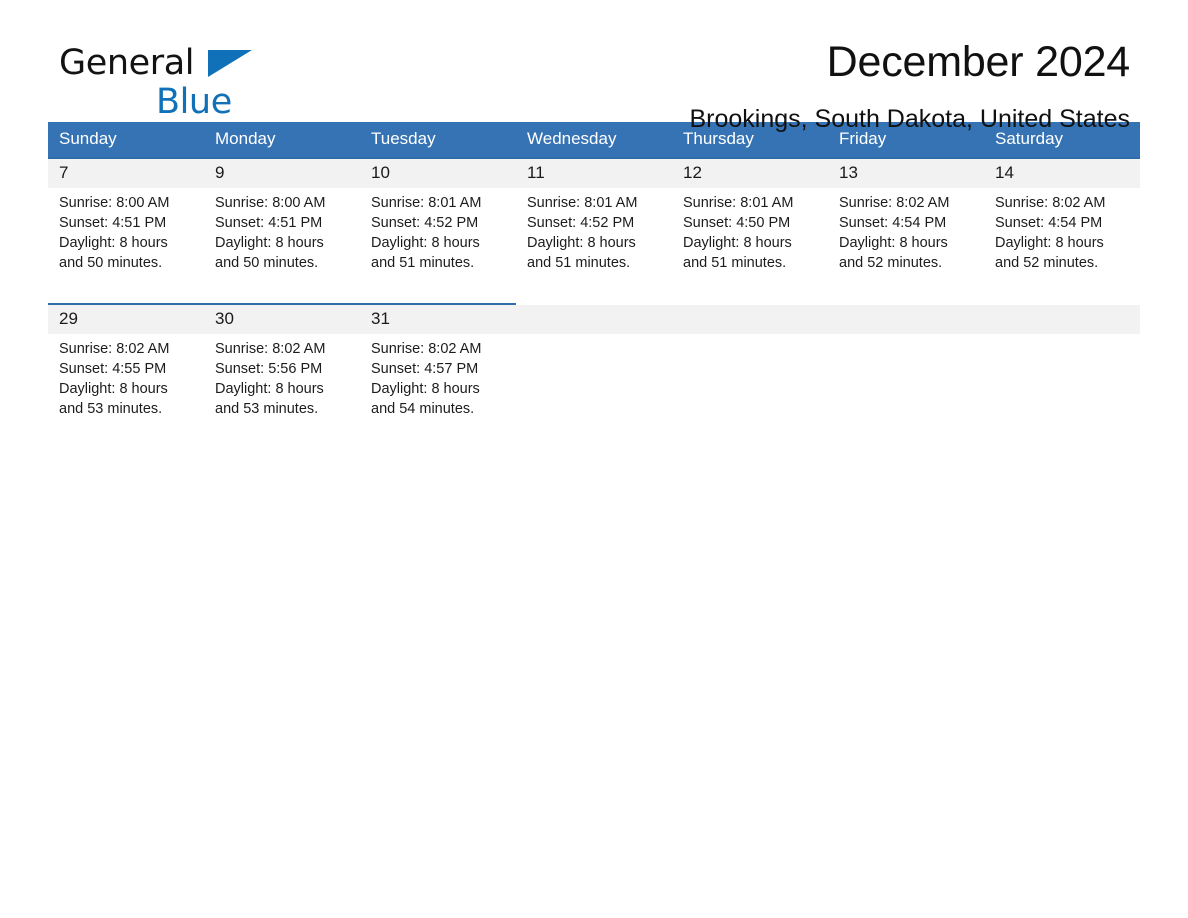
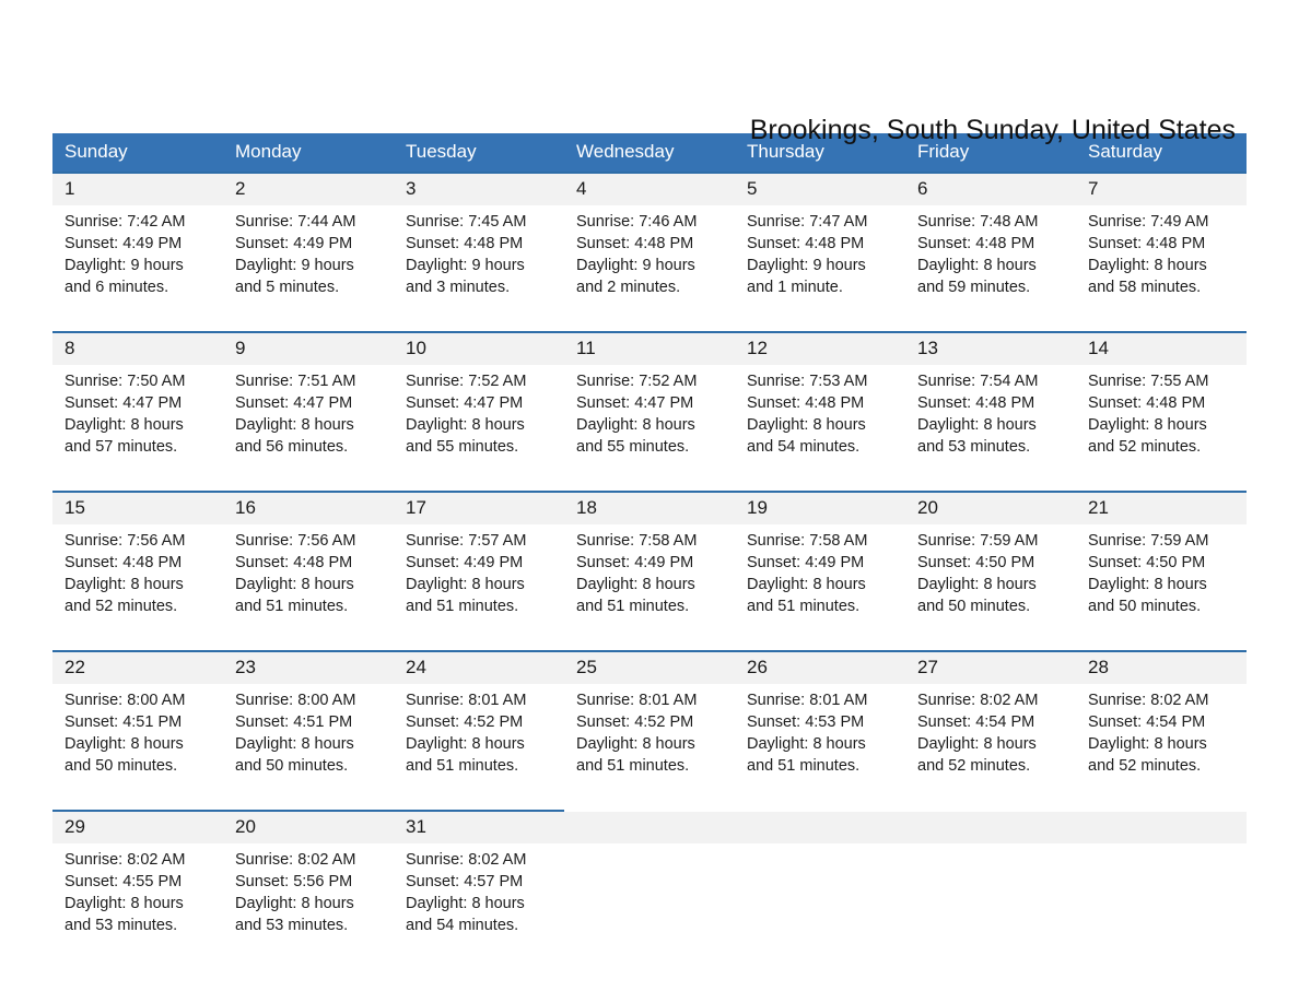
- General
- Blue
- December 2024
- Brookings, South Dakota, United States
+ Brookings, South Sunday, United States
  Sunday	Monday	Tuesday	Wednesday	Thursday	Friday	Saturday
+ 1	2	3	4	5	6	7
+ Sunrise: 7:42 AM Sunset: 4:49 PM Daylight: 9 hours and 6 minutes.	Sunrise: 7:44 AM Sunset: 4:49 PM Daylight: 9 hours and 5 minutes.	Sunrise: 7:45 AM Sunset: 4:48 PM Daylight: 9 hours and 3 minutes.	Sunrise: 7:46 AM Sunset: 4:48 PM Daylight: 9 hours and 2 minutes.	Sunrise: 7:47 AM Sunset: 4:48 PM Daylight: 9 hours and 1 minute.	Sunrise: 7:48 AM Sunset: 4:48 PM Daylight: 8 hours and 59 minutes.	Sunrise: 7:49 AM Sunset: 4:48 PM Daylight: 8 hours and 58 minutes.
- 7	9	10	11	12	13	14
+ 8	9	10	11	12	13	14
+ Sunrise: 7:50 AM Sunset: 4:47 PM Daylight: 8 hours and 57 minutes.	Sunrise: 7:51 AM Sunset: 4:47 PM Daylight: 8 hours and 56 minutes.	Sunrise: 7:52 AM Sunset: 4:47 PM Daylight: 8 hours and 55 minutes.	Sunrise: 7:52 AM Sunset: 4:47 PM Daylight: 8 hours and 55 minutes.	Sunrise: 7:53 AM Sunset: 4:48 PM Daylight: 8 hours and 54 minutes.	Sunrise: 7:54 AM Sunset: 4:48 PM Daylight: 8 hours and 53 minutes.	Sunrise: 7:55 AM Sunset: 4:48 PM Daylight: 8 hours and 52 minutes.
+ 15	16	17	18	19	20	21
+ Sunrise: 7:56 AM Sunset: 4:48 PM Daylight: 8 hours and 52 minutes.	Sunrise: 7:56 AM Sunset: 4:48 PM Daylight: 8 hours and 51 minutes.	Sunrise: 7:57 AM Sunset: 4:49 PM Daylight: 8 hours and 51 minutes.	Sunrise: 7:58 AM Sunset: 4:49 PM Daylight: 8 hours and 51 minutes.	Sunrise: 7:58 AM Sunset: 4:49 PM Daylight: 8 hours and 51 minutes.	Sunrise: 7:59 AM Sunset: 4:50 PM Daylight: 8 hours and 50 minutes.	Sunrise: 7:59 AM Sunset: 4:50 PM Daylight: 8 hours and 50 minutes.
+ 22	23	24	25	26	27	28
- Sunrise: 8:00 AM Sunset: 4:51 PM Daylight: 8 hours and 50 minutes.	Sunrise: 8:00 AM Sunset: 4:51 PM Daylight: 8 hours and 50 minutes.	Sunrise: 8:01 AM Sunset: 4:52 PM Daylight: 8 hours and 51 minutes.	Sunrise: 8:01 AM Sunset: 4:52 PM Daylight: 8 hours and 51 minutes.	Sunrise: 8:01 AM Sunset: 4:50 PM Daylight: 8 hours and 51 minutes.	Sunrise: 8:02 AM Sunset: 4:54 PM Daylight: 8 hours and 52 minutes.	Sunrise: 8:02 AM Sunset: 4:54 PM Daylight: 8 hours and 52 minutes.
+ Sunrise: 8:00 AM Sunset: 4:51 PM Daylight: 8 hours and 50 minutes.	Sunrise: 8:00 AM Sunset: 4:51 PM Daylight: 8 hours and 50 minutes.	Sunrise: 8:01 AM Sunset: 4:52 PM Daylight: 8 hours and 51 minutes.	Sunrise: 8:01 AM Sunset: 4:52 PM Daylight: 8 hours and 51 minutes.	Sunrise: 8:01 AM Sunset: 4:53 PM Daylight: 8 hours and 51 minutes.	Sunrise: 8:02 AM Sunset: 4:54 PM Daylight: 8 hours and 52 minutes.	Sunrise: 8:02 AM Sunset: 4:54 PM Daylight: 8 hours and 52 minutes.
- 29	30	31
+ 29	20	31
  Sunrise: 8:02 AM Sunset: 4:55 PM Daylight: 8 hours and 53 minutes.	Sunrise: 8:02 AM Sunset: 5:56 PM Daylight: 8 hours and 53 minutes.	Sunrise: 8:02 AM Sunset: 4:57 PM Daylight: 8 hours and 54 minutes.
